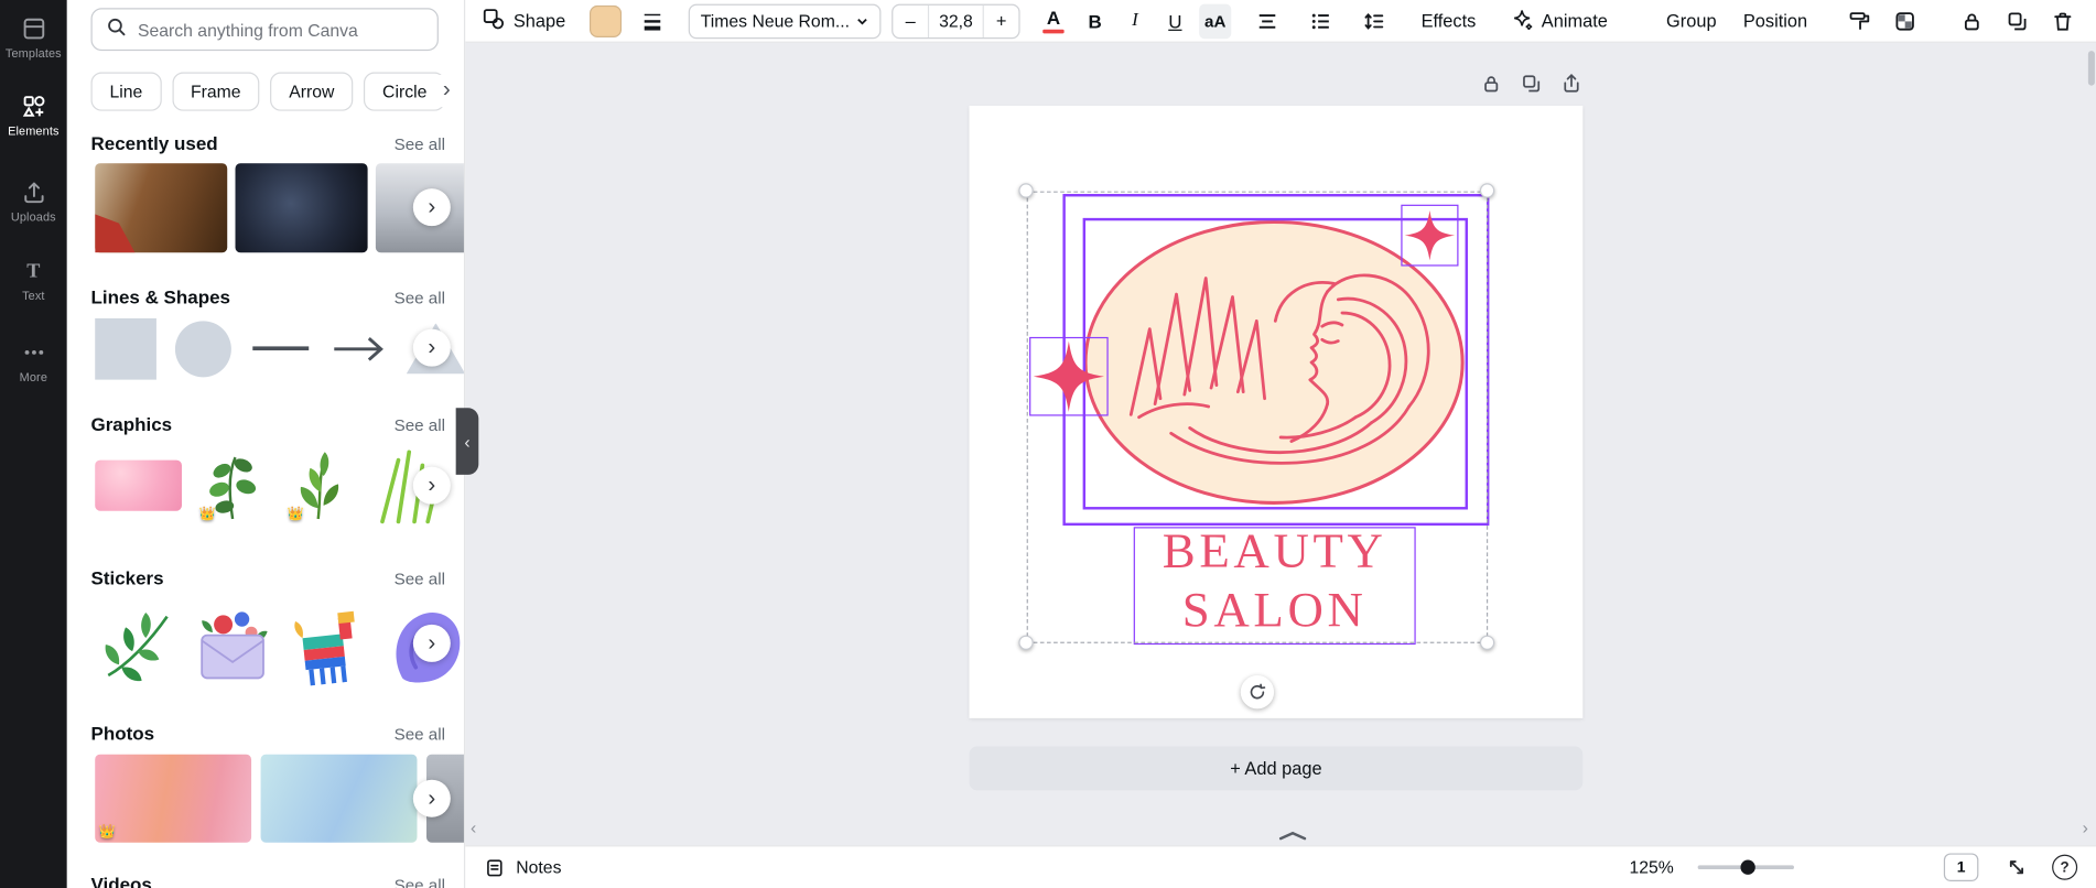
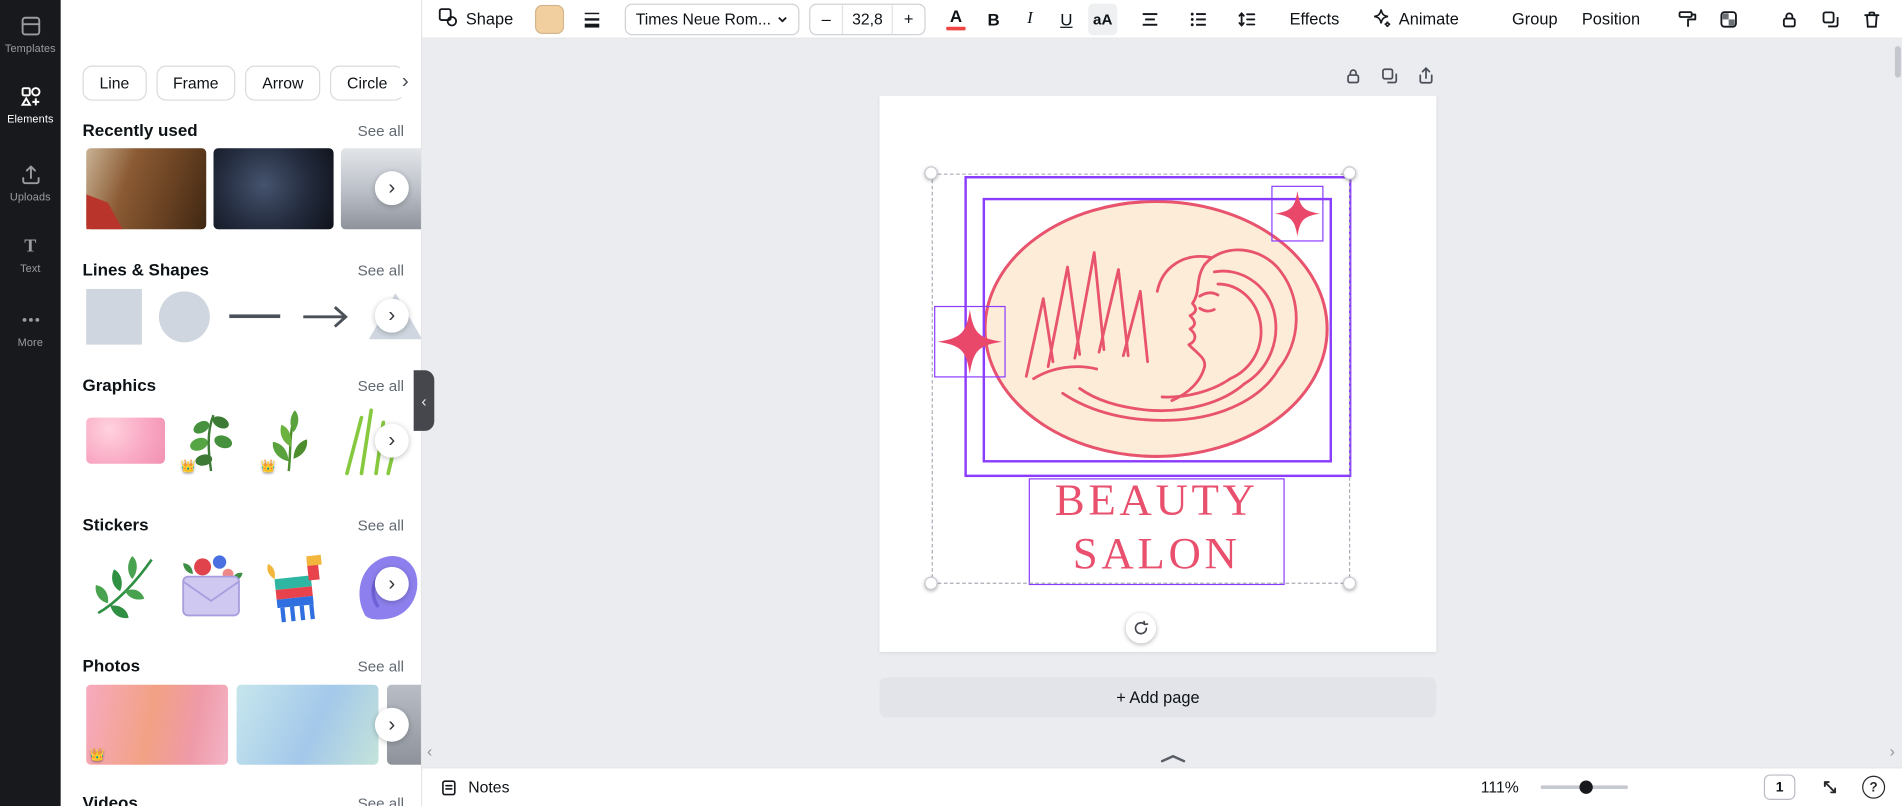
  Templates
  Elements
  Uploads
  T
  Text
  More
- Search anything from Canva
  Line
  Frame
  Arrow
  Circle
  ›
  Recently used
  See all
  ›
  Lines & Shapes
  See all
  ›
  Graphics
  See all
  👑
  👑
  ›
  Stickers
  See all
  ›
  Photos
  See all
  👑
  ›
  Videos
  See all
  ‹
  Shape
  Times Neue Rom...
  –
  32,8
  +
  A
  B
  I
  U
  aA
  Effects
  Animate
  Group
  Position
  BEAUTY
  SALON
  + Add page
  ‹
  ›
  Notes
- 125%
+ 111%
  1
  ?
